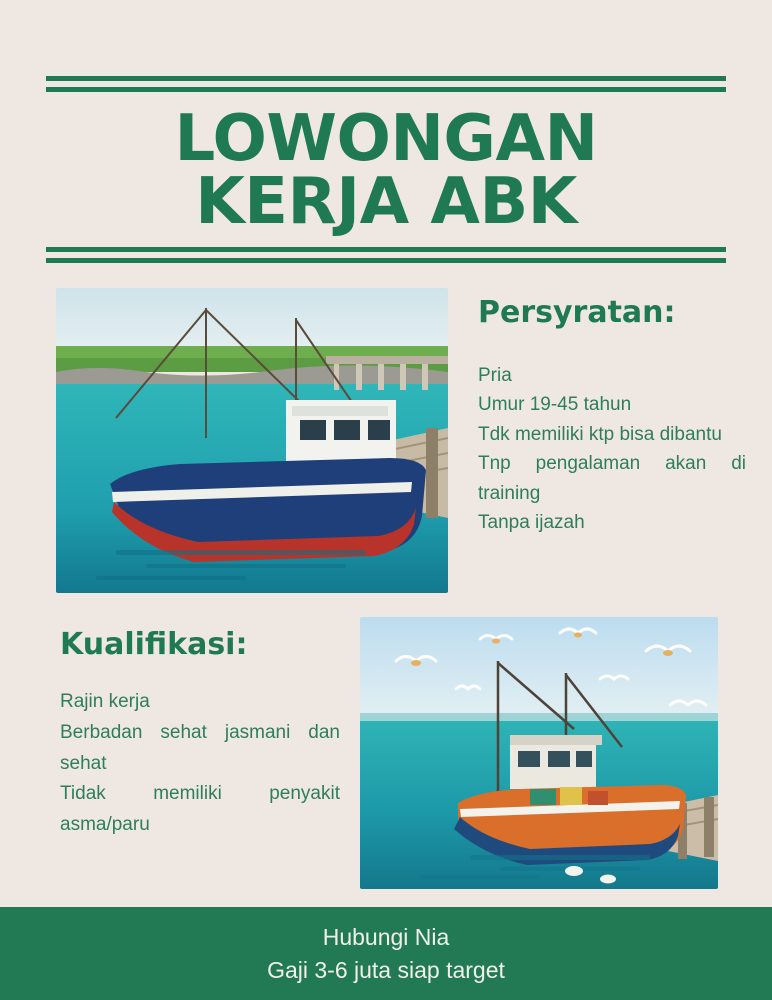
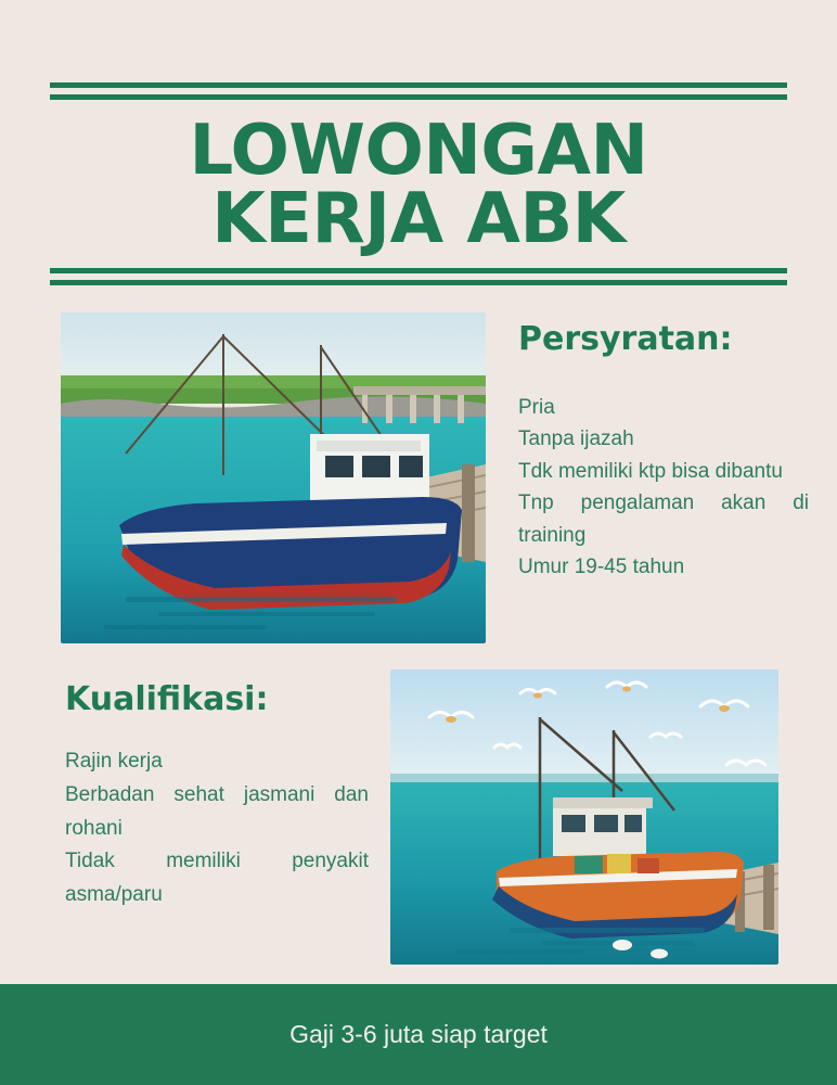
  LOWONGAN
  KERJA ABK
  Persyratan:
  Pria
- Umur 19-45 tahun
+ Tanpa ijazah
  Tdk memiliki ktp bisa dibantu
  Tnp pengalaman akan di training
- Tanpa ijazah
+ Umur 19-45 tahun
  Kualifikasi:
  Rajin kerja
- Berbadan sehat jasmani dan sehat
+ Berbadan sehat jasmani dan rohani
  Tidak memiliki penyakit asma/paru
- Hubungi Nia
  Gaji 3-6 juta siap target
